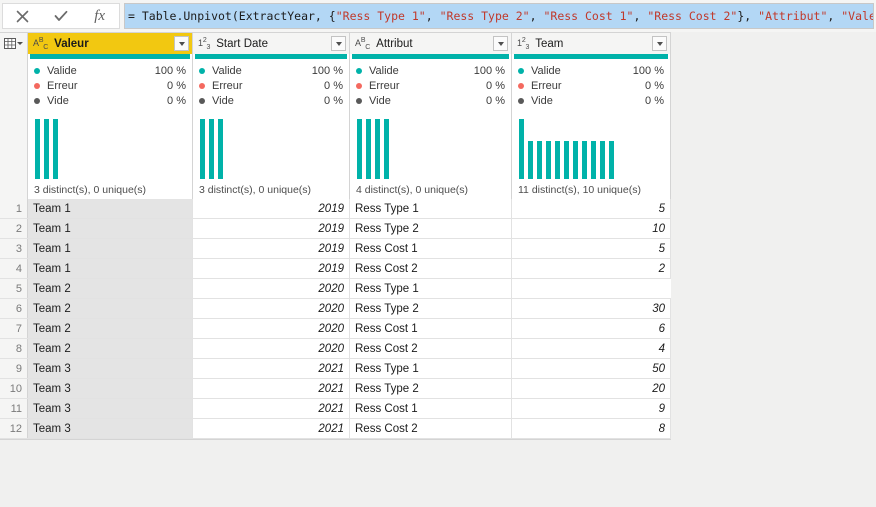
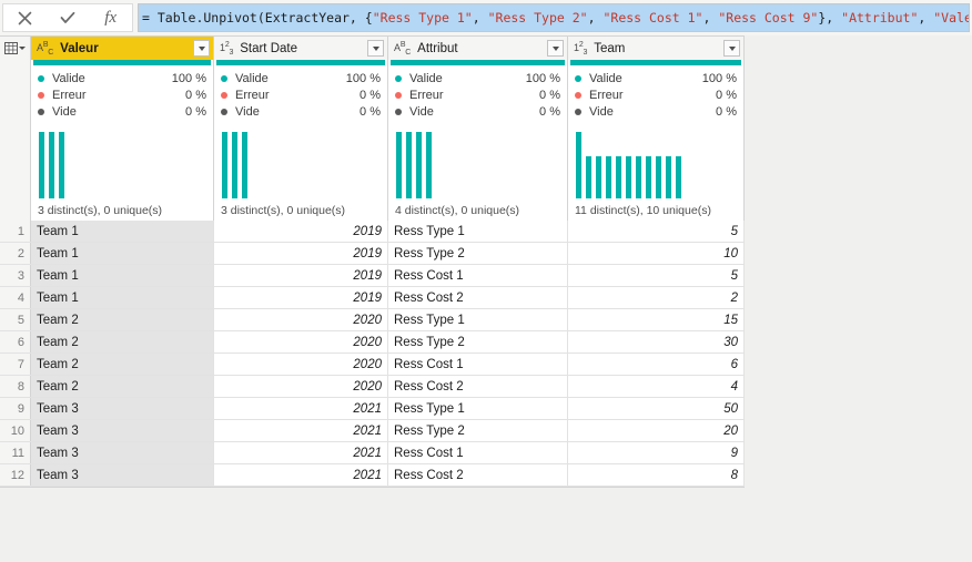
  fx
- = Table.Unpivot(ExtractYear, {"Ress Type 1", "Ress Type 2", "Ress Cost 1", "Ress Cost 2"}, "Attribut", "Vale
+ = Table.Unpivot(ExtractYear, {"Ress Type 1", "Ress Type 2", "Ress Cost 1", "Ress Cost 9"}, "Attribut", "Vale
  Valeur
  Start Date
  Attribut
  Team
  Valide
  100 %
  Erreur
  0 %
  Vide
  0 %
  3 distinct(s), 0 unique(s)
  Valide
  100 %
  Erreur
  0 %
  Vide
  0 %
  3 distinct(s), 0 unique(s)
  Valide
  100 %
  Erreur
  0 %
  Vide
  0 %
  4 distinct(s), 0 unique(s)
  Valide
  100 %
  Erreur
  0 %
  Vide
  0 %
  11 distinct(s), 10 unique(s)
  1
  Team 1
  2019
  Ress Type 1
  5
  2
  Team 1
  2019
  Ress Type 2
  10
  3
  Team 1
  2019
  Ress Cost 1
  5
  4
  Team 1
  2019
  Ress Cost 2
  2
  5
  Team 2
  2020
  Ress Type 1
+ 15
  6
  Team 2
  2020
  Ress Type 2
  30
  7
  Team 2
  2020
  Ress Cost 1
  6
  8
  Team 2
  2020
  Ress Cost 2
  4
  9
  Team 3
  2021
  Ress Type 1
  50
  10
  Team 3
  2021
  Ress Type 2
  20
  11
  Team 3
  2021
  Ress Cost 1
  9
  12
  Team 3
  2021
  Ress Cost 2
  8
